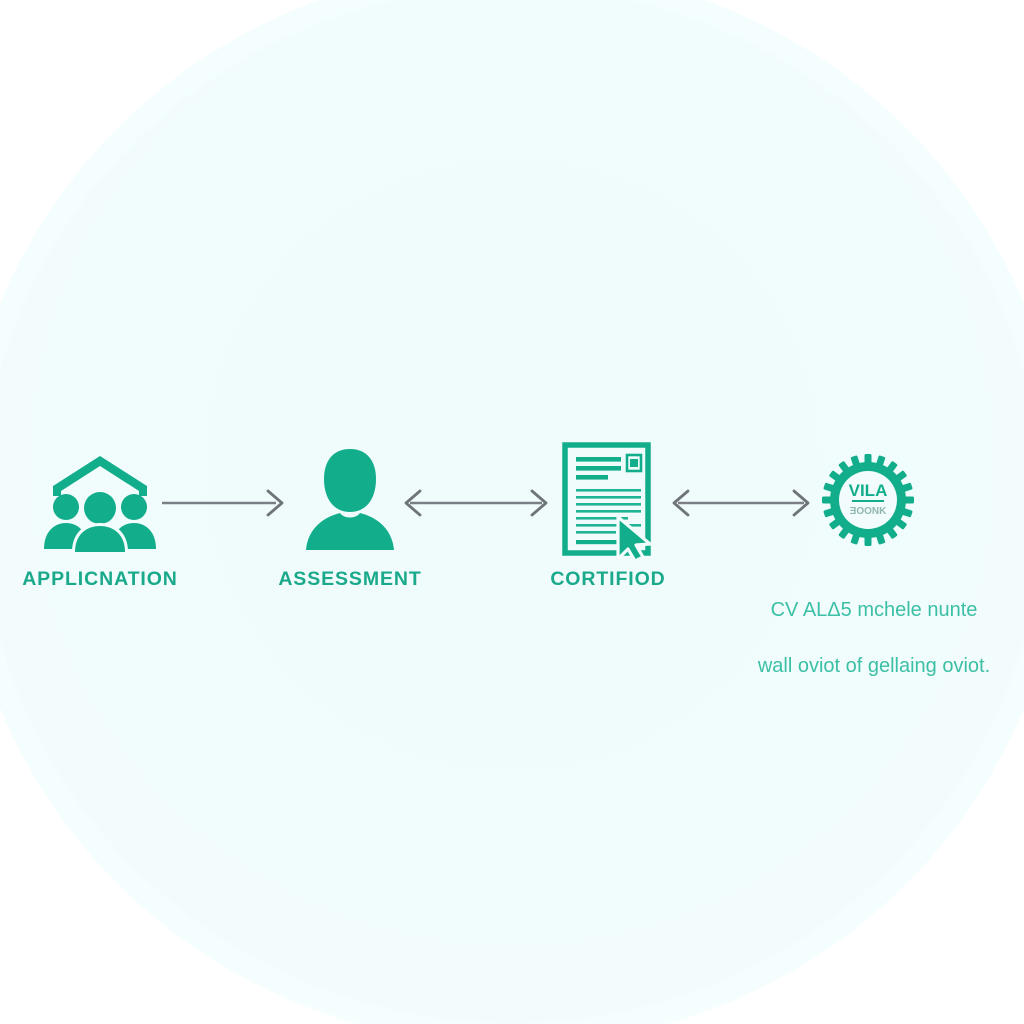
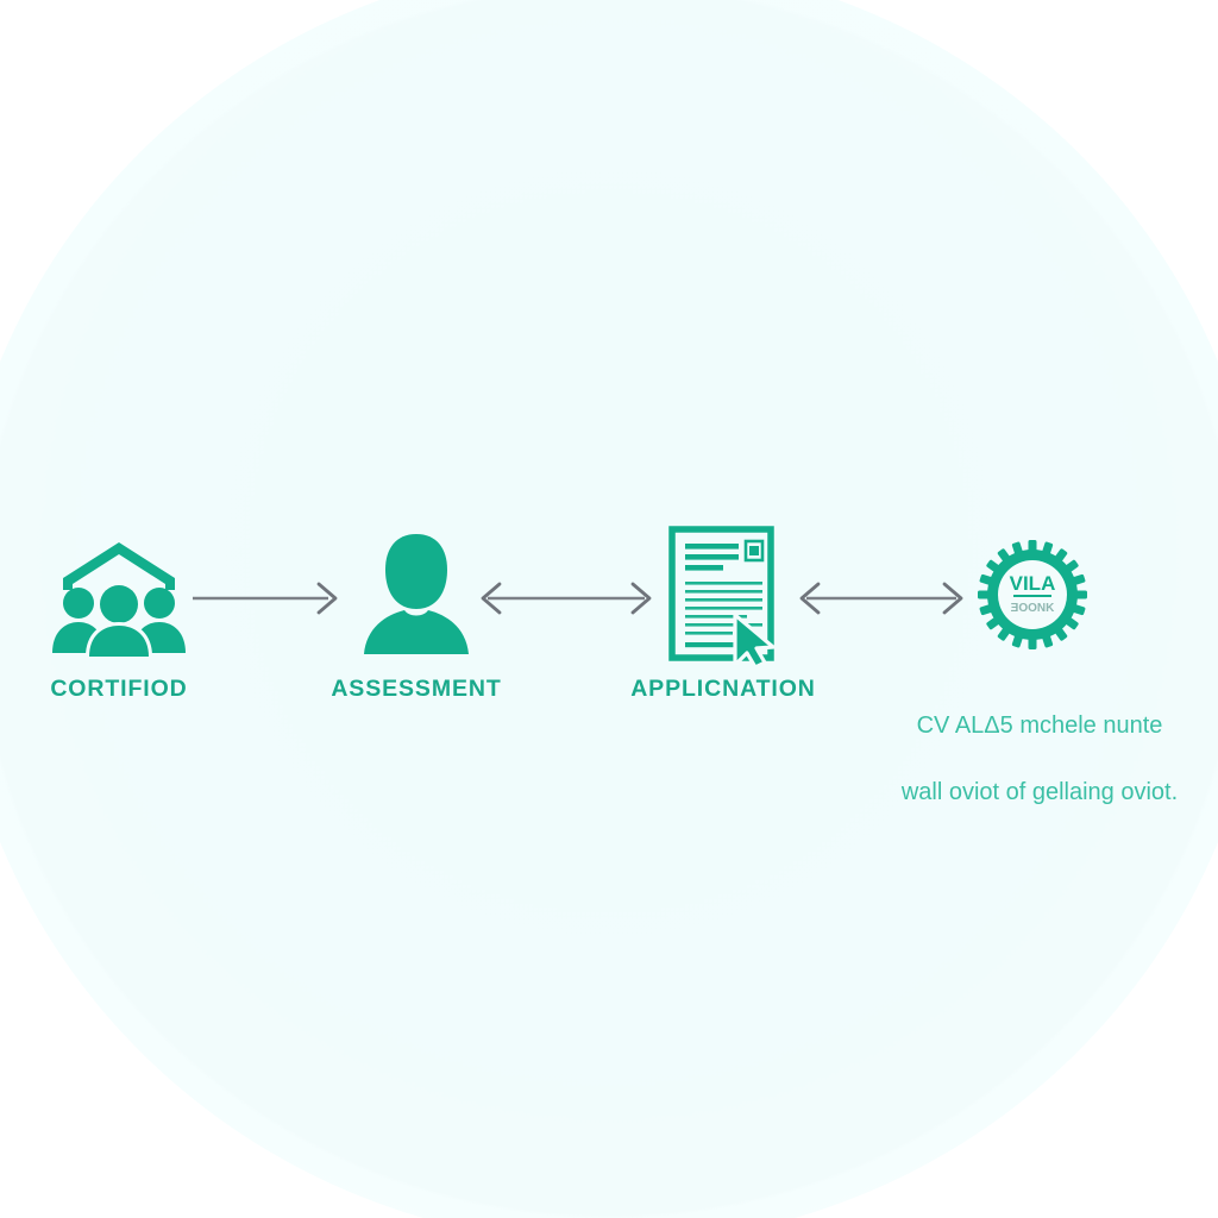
- APPLICNATION
+ CORTIFIOD
  ASSESSMENT
- CORTIFIOD
+ APPLICNATION
  VILA
  ƎOONK
  CV ALΔ5 mchele nunte
  wall oviot of gellaing oviot.
